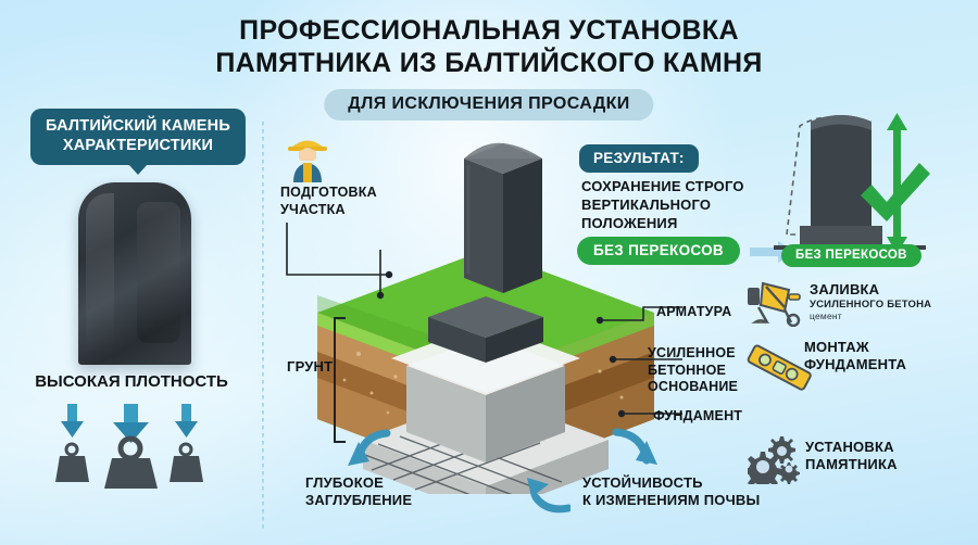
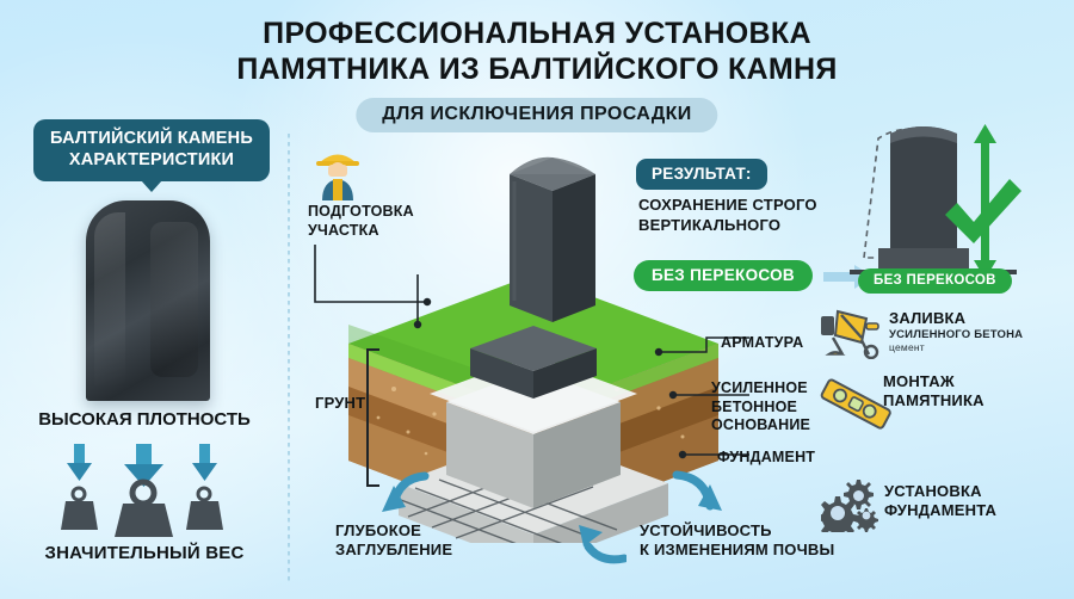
  ПРОФЕССИОНАЛЬНАЯ УСТАНОВКА
  ПАМЯТНИКА ИЗ БАЛТИЙСКОГО КАМНЯ
  ДЛЯ ИСКЛЮЧЕНИЯ ПРОСАДКИ
  БАЛТИЙСКИЙ КАМЕНЬ
  ХАРАКТЕРИСТИКИ
  ВЫСОКАЯ ПЛОТНОСТЬ
+ ЗНАЧИТЕЛЬНЫЙ ВЕС
  ПОДГОТОВКА
  УЧАСТКА
  ГРУНТ
  АРМАТУРА
  УСИЛЕННОЕ
  БЕТОННОЕ
  ОСНОВАНИЕ
  ФУНДАМЕНТ
  РЕЗУЛЬТАТ:
  СОХРАНЕНИЕ СТРОГО
  ВЕРТИКАЛЬНОГО
- ПОЛОЖЕНИЯ
  БЕЗ ПЕРЕКОСОВ
  БЕЗ ПЕРЕКОСОВ
  ЗАЛИВКА
  УСИЛЕННОГО БЕТОНА
  цемент
  МОНТАЖ
- ФУНДАМЕНТА
+ ПАМЯТНИКА
  УСТАНОВКА
- ПАМЯТНИКА
+ ФУНДАМЕНТА
  ГЛУБОКОЕ
  ЗАГЛУБЛЕНИЕ
  УСТОЙЧИВОСТЬ
  К ИЗМЕНЕНИЯМ ПОЧВЫ
